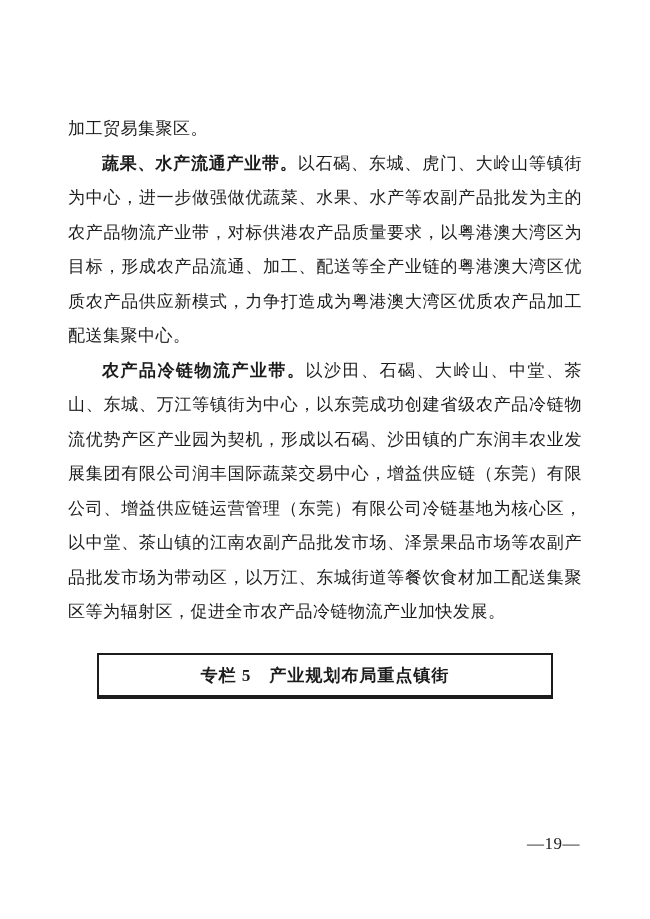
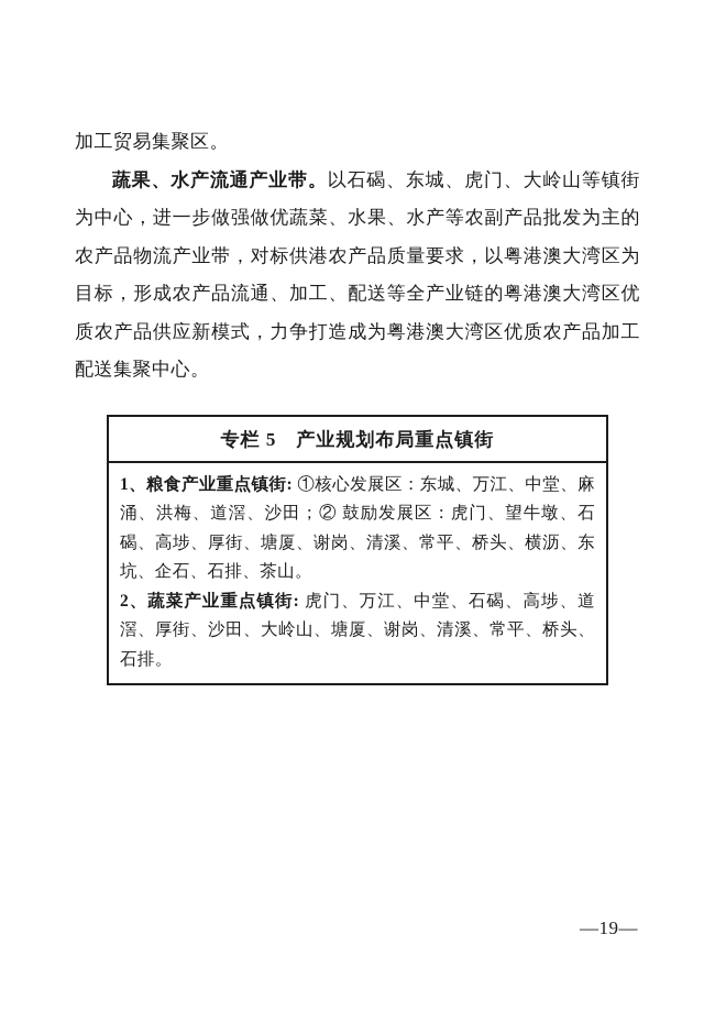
  加工贸易集聚区。
  蔬果、水产流通产业带。以石碣、东城、虎门、大岭山等镇街为中心，进一步做强做优蔬菜、水果、水产等农副产品批发为主的农产品物流产业带，对标供港农产品质量要求，以粤港澳大湾区为目标，形成农产品流通、加工、配送等全产业链的粤港澳大湾区优质农产品供应新模式，力争打造成为粤港澳大湾区优质农产品加工配送集聚中心。
- 农产品冷链物流产业带。以沙田、石碣、大岭山、中堂、茶山、东城、万江等镇街为中心，以东莞成功创建省级农产品冷链物流优势产区产业园为契机，形成以石碣、沙田镇的广东润丰农业发展集团有限公司润丰国际蔬菜交易中心，增益供应链（东莞）有限公司、增益供应链运营管理（东莞）有限公司冷链基地为核心区，以中堂、茶山镇的江南农副产品批发市场、泽景果品市场等农副产品批发市场为带动区，以万江、东城街道等餐饮食材加工配送集聚区等为辐射区，促进全市农产品冷链物流产业加快发展。
  专栏 5 产业规划布局重点镇街
+ 1、粮食产业重点镇街: ①核心发展区：东城、万江、中堂、麻涌、洪梅、道滘、沙田；② 鼓励发展区：虎门、望牛墩、石碣、高埗、厚街、塘厦、谢岗、清溪、常平、桥头、横沥、东坑、企石、石排、茶山。
+ 2、蔬菜产业重点镇街: 虎门、万江、中堂、石碣、高埗、道滘、厚街、沙田、大岭山、塘厦、谢岗、清溪、常平、桥头、石排。
  —19—
